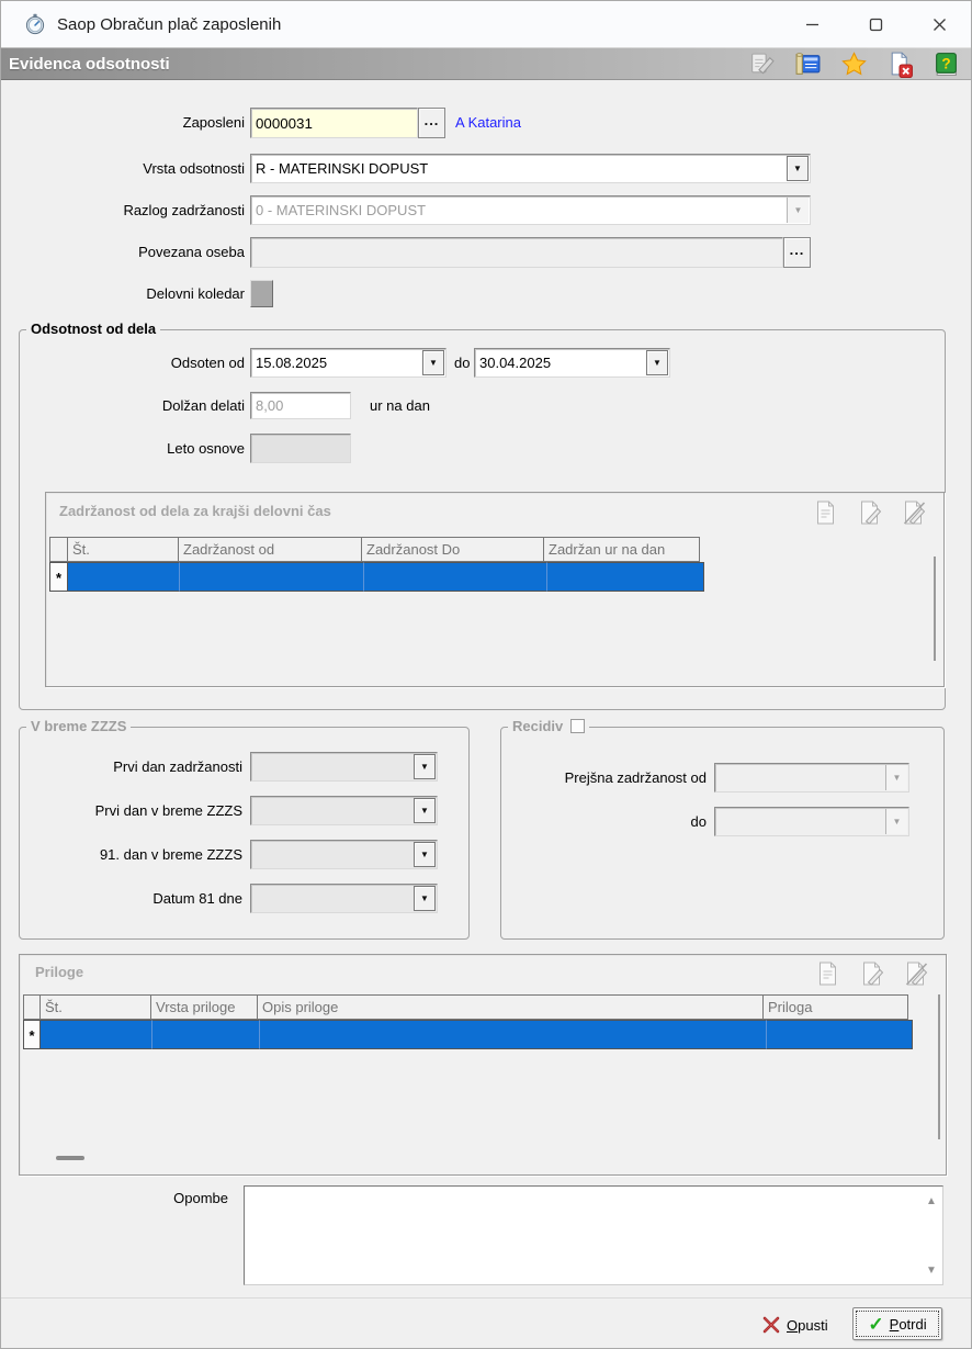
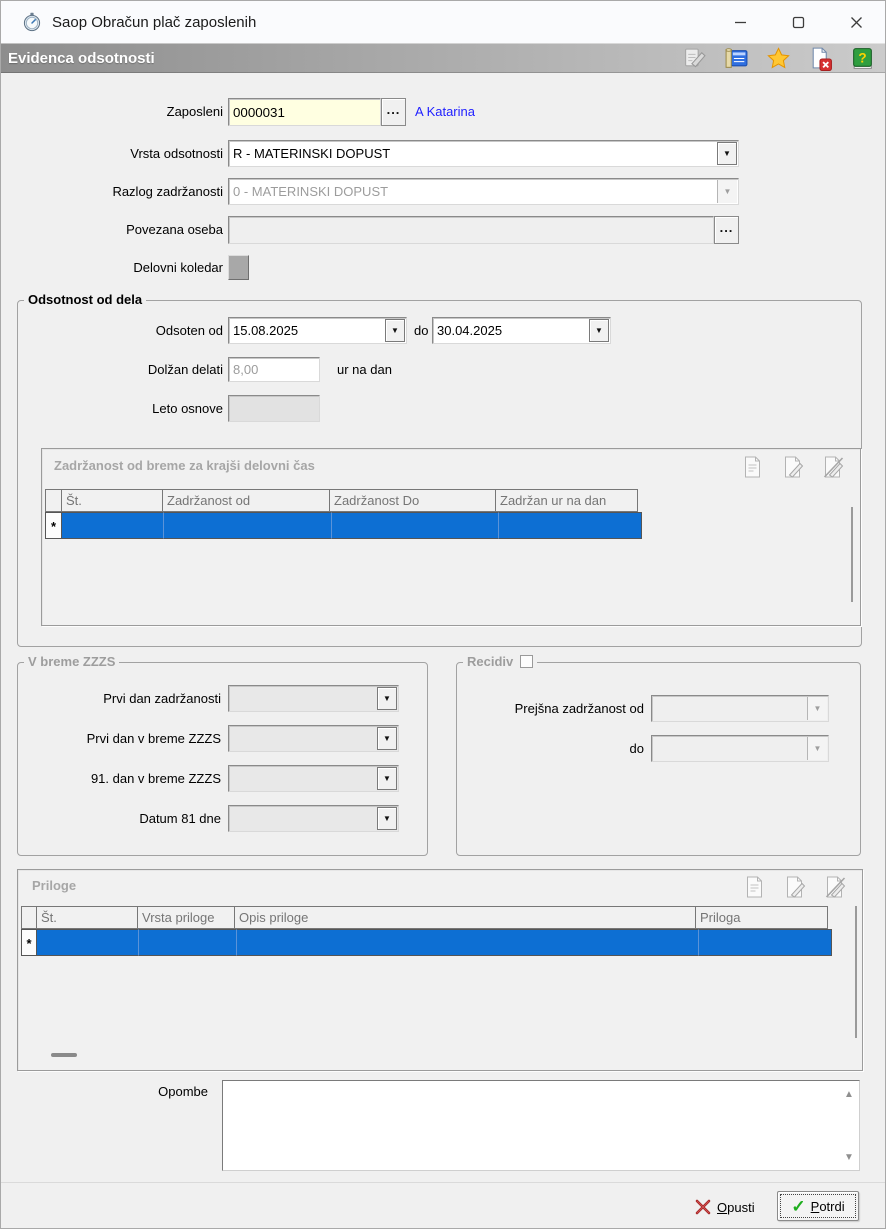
  Saop Obračun plač zaposlenih
  Evidenca odsotnosti
  ?
  Zaposleni
  0000031
  ...
  A Katarina
  Vrsta odsotnosti
  R - MATERINSKI DOPUST
  ▼
  Razlog zadržanosti
  0 - MATERINSKI DOPUST
  ▼
  Povezana oseba
  ...
  Delovni koledar
  Odsotnost od dela
  Odsoten od
  15.08.2025
  ▼
  do
  30.04.2025
  ▼
  Dolžan delati
  8,00
  ur na dan
  Leto osnove
- Zadržanost od dela za krajši delovni čas
+ Zadržanost od breme za krajši delovni čas
  Št.
  Zadržanost od
  Zadržanost Do
  Zadržan ur na dan
  *
  V breme ZZZS
  Prvi dan zadržanosti
  ▼
  Prvi dan v breme ZZZS
  ▼
  91. dan v breme ZZZS
  ▼
  Datum 81 dne
  ▼
  Recidiv
  Prejšna zadržanost od
  ▼
  do
  ▼
  Priloge
  Št.
  Vrsta priloge
  Opis priloge
  Priloga
  *
  Opombe
  ▲
  ▼
  Opusti
  ✓
  Potrdi
